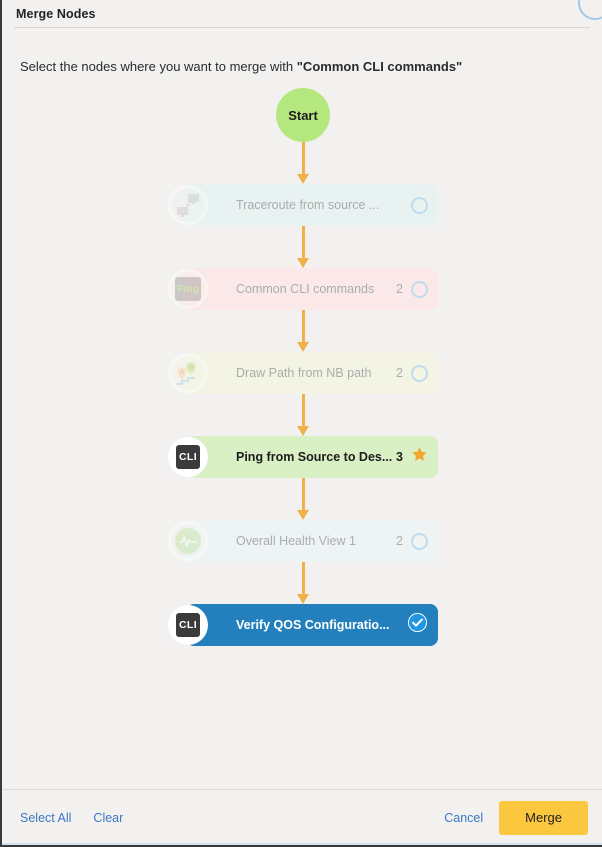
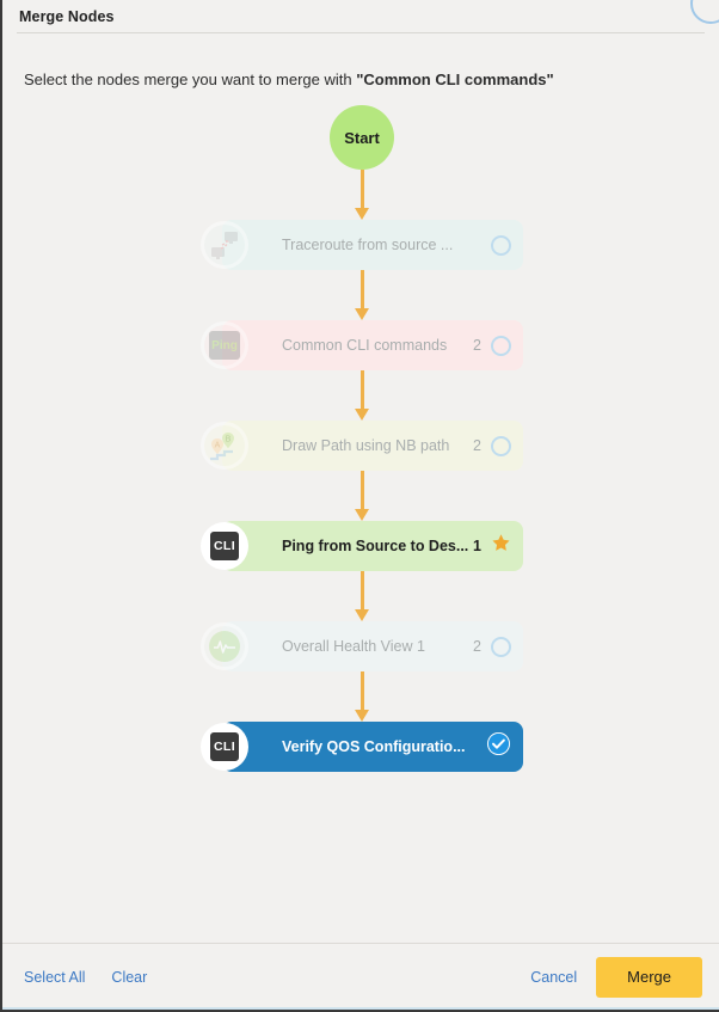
  Merge Nodes
- Select the nodes where you want to merge with "Common CLI commands"
+ Select the nodes merge you want to merge with "Common CLI commands"
  Start
  Traceroute from source ...
  Common CLI commands
  2
  Ping
- Draw Path from NB path
+ Draw Path using NB path
  2
  Ping from Source to Des...
- 3
+ 1
  CLI
  Overall Health View 1
  2
  Verify QOS Configuratio...
  CLI
  Select All
  Clear
  Cancel
  Merge
